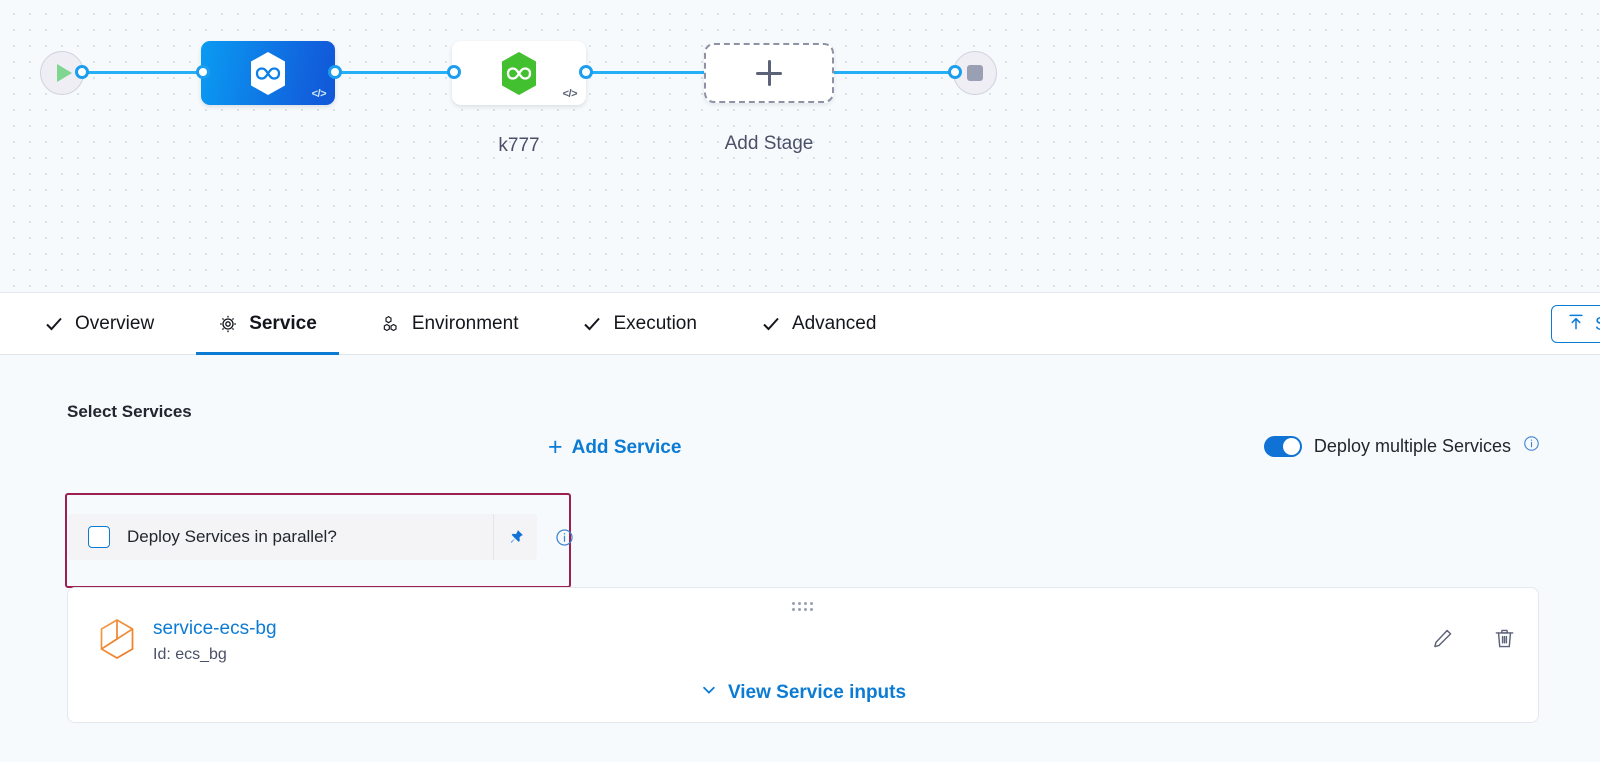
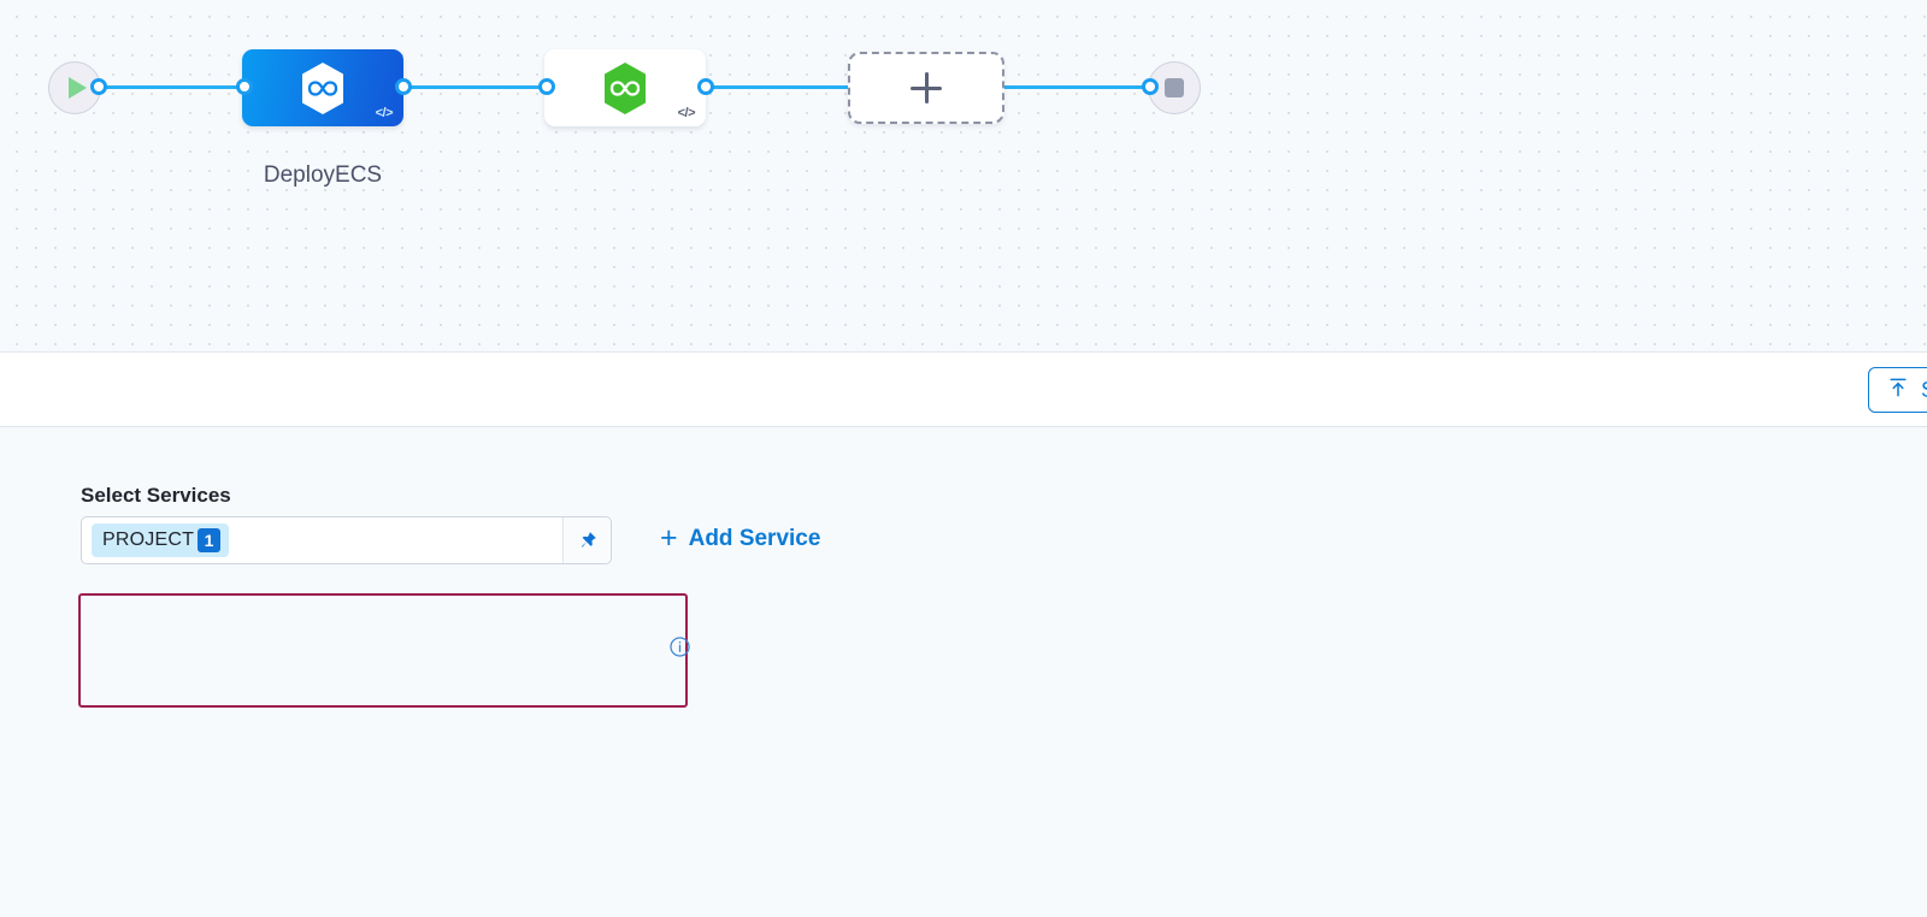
  </>
+ DeployECS
  </>
- k777
- Add Stage
- Overview
- Service
- Environment
- Execution
- Advanced
  Select Services
+ PROJECT
+ 1
  +
  Add Service
- Deploy multiple Services
- Deploy Services in parallel?
- service-ecs-bg
- Id: ecs_bg
- View Service inputs
